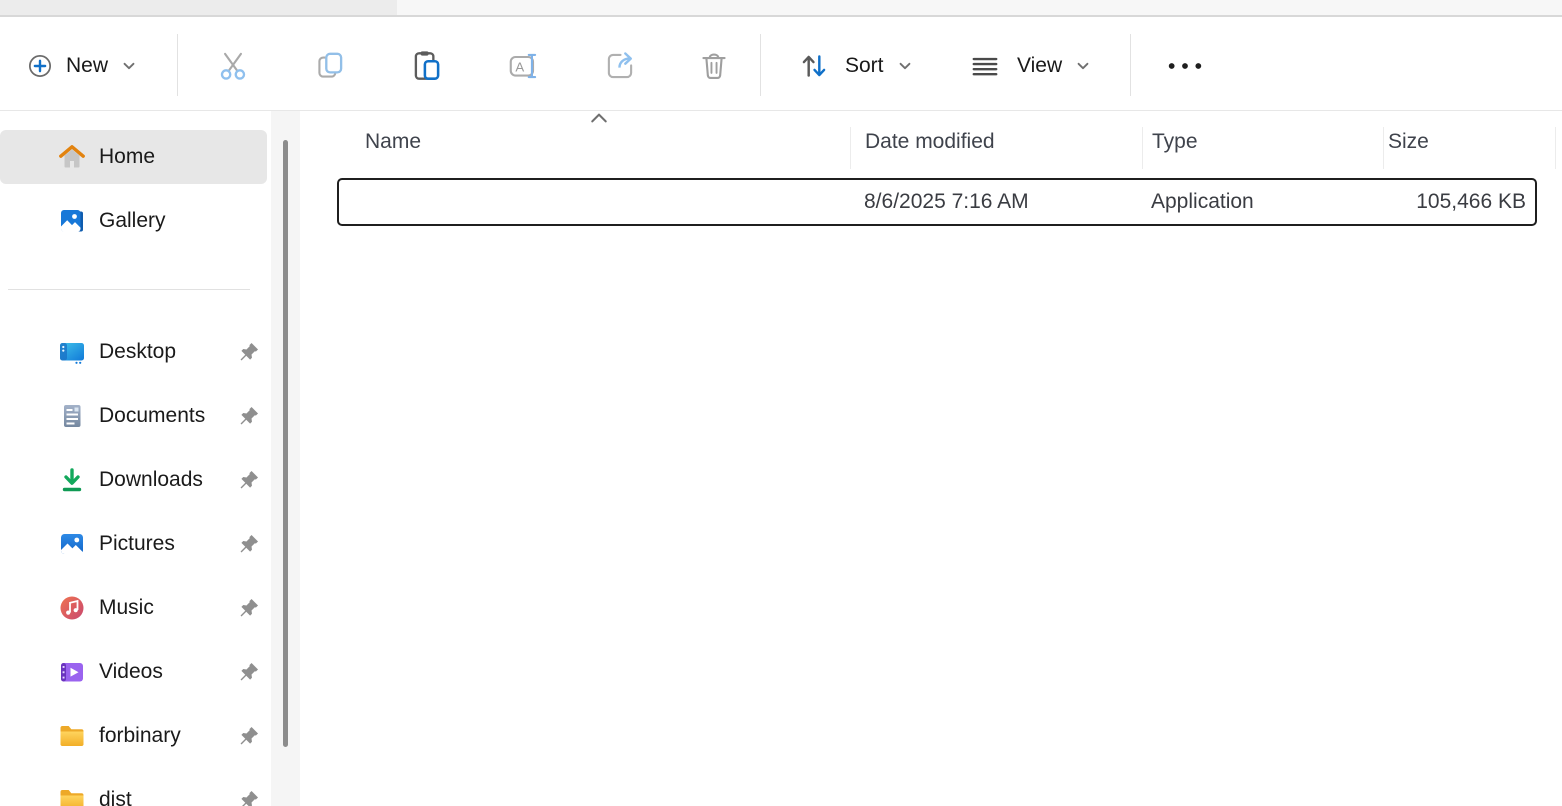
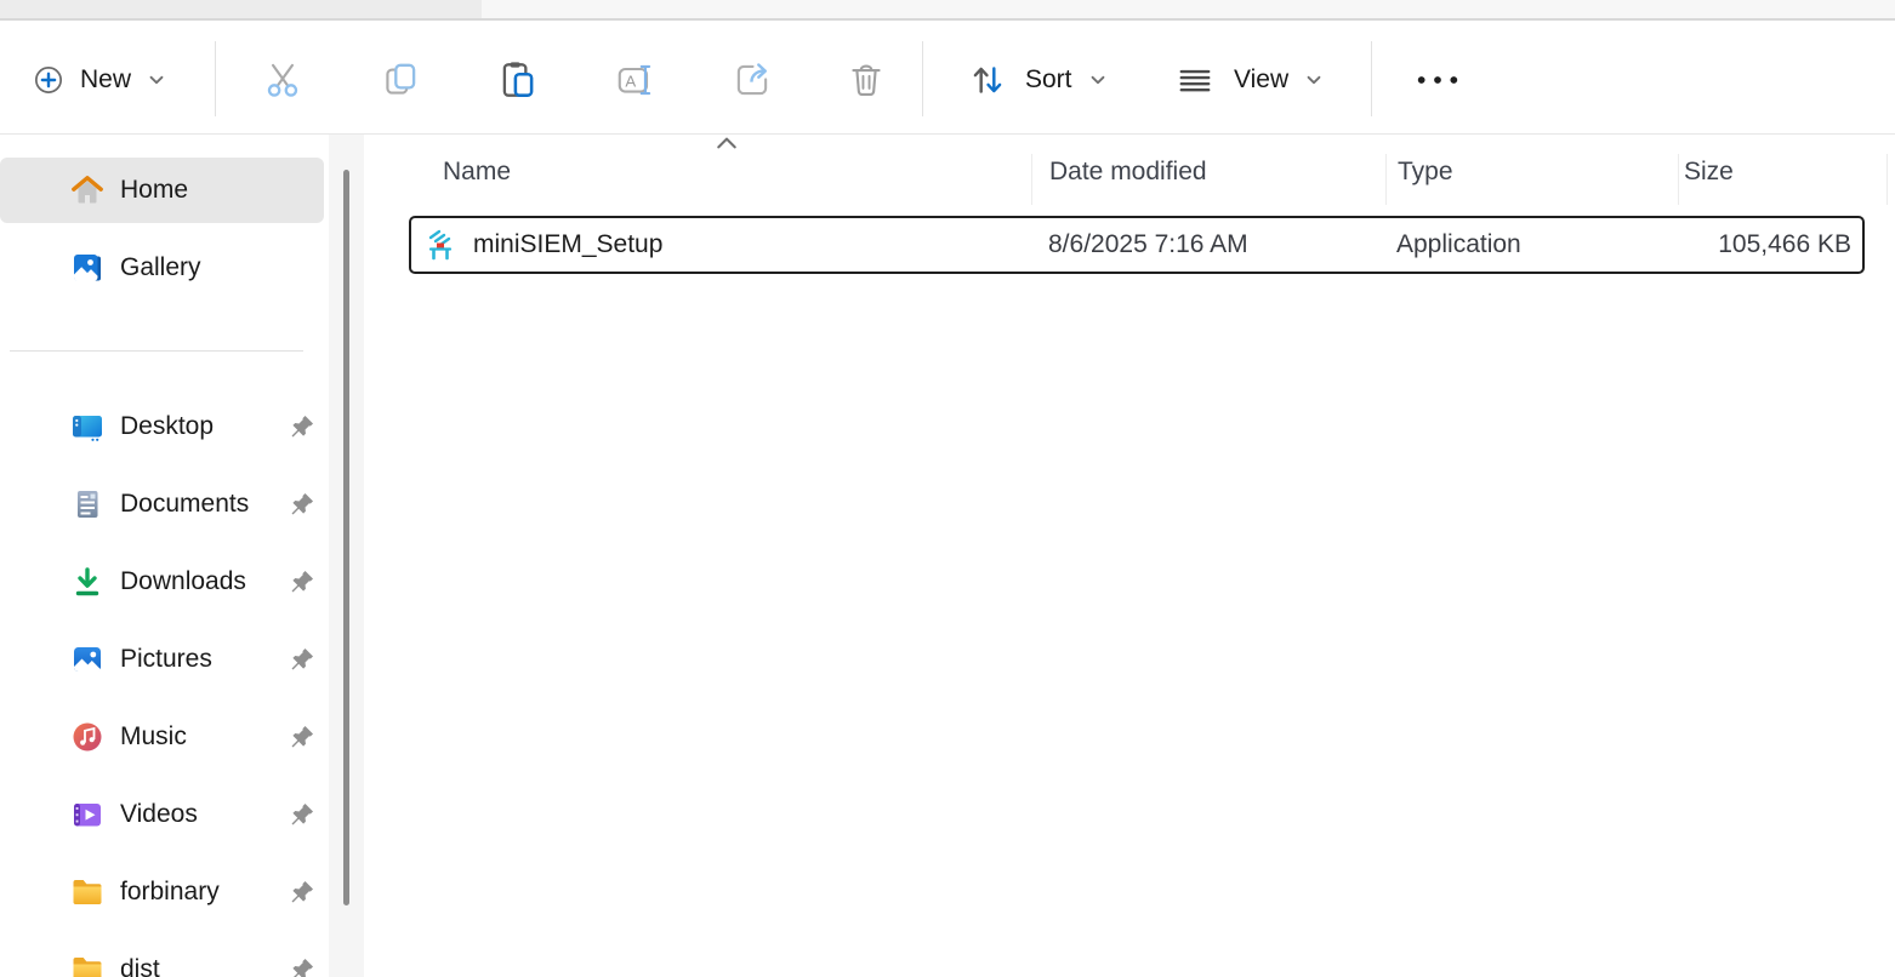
  New
  A
  Sort
  View
  Home
  Gallery
  Desktop
  Documents
  Downloads
  Pictures
  Music
  Videos
  forbinary
  dist
  Name
  Date modified
  Type
  Size
+ miniSIEM_Setup
  8/6/2025 7:16 AM
  Application
  105,466 KB
